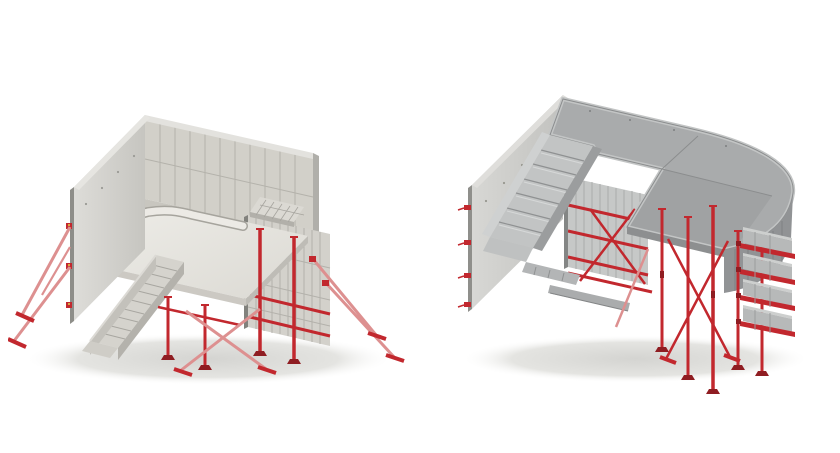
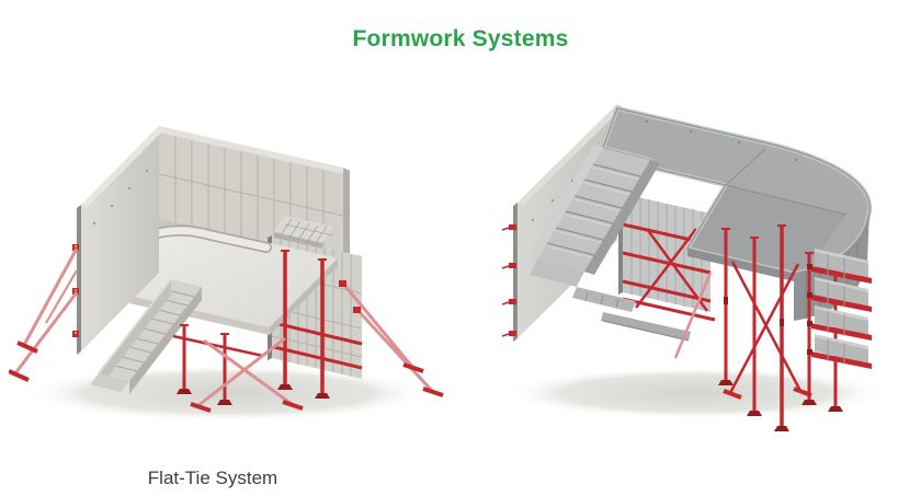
+ Formwork Systems
+ Flat-Tie System
